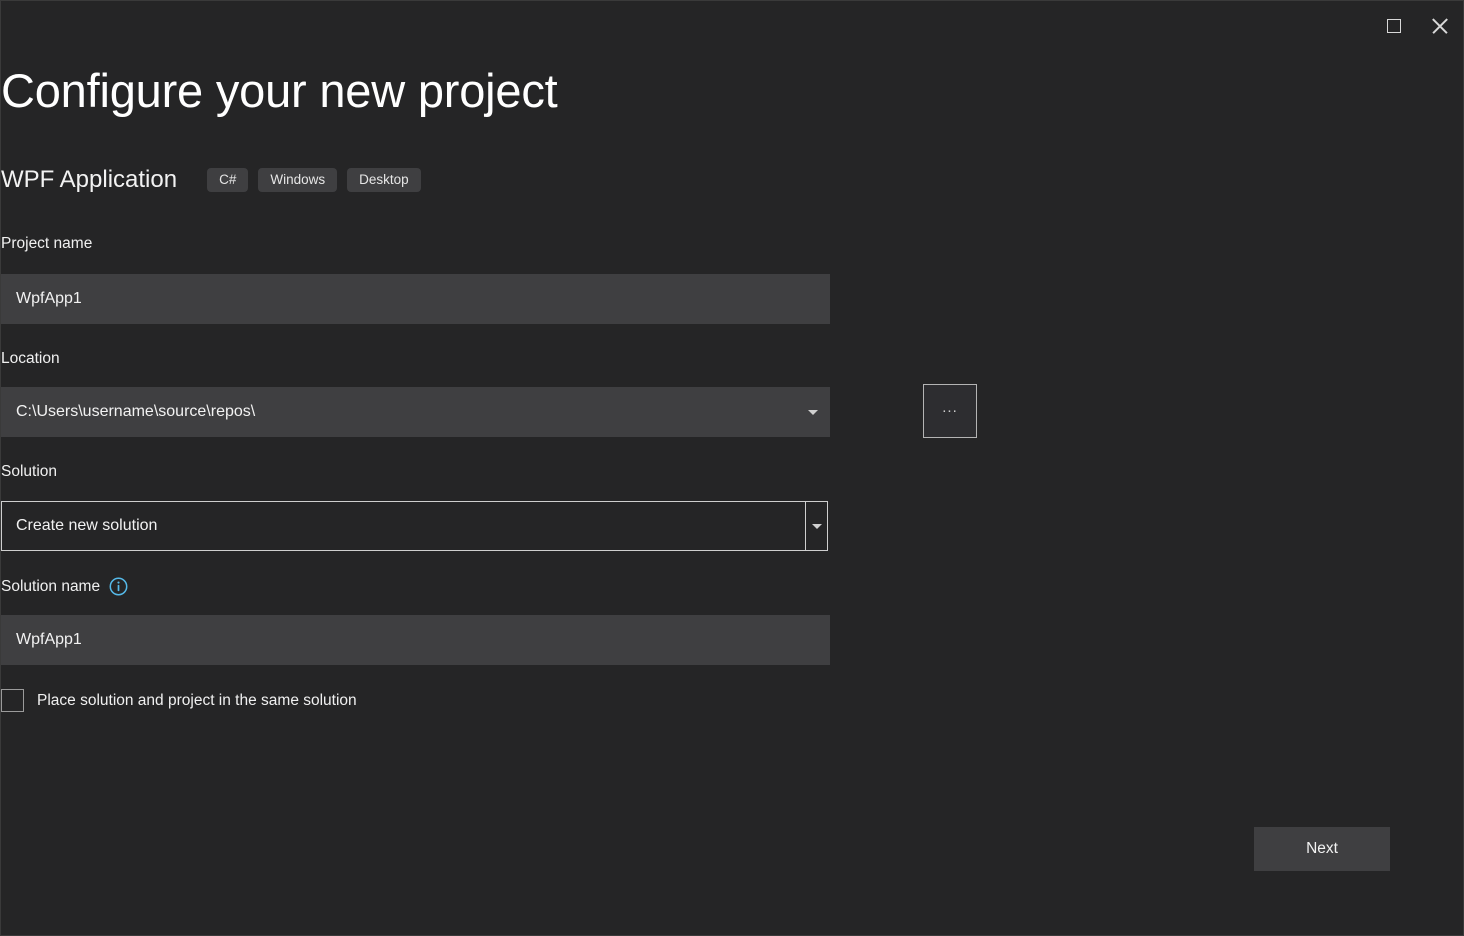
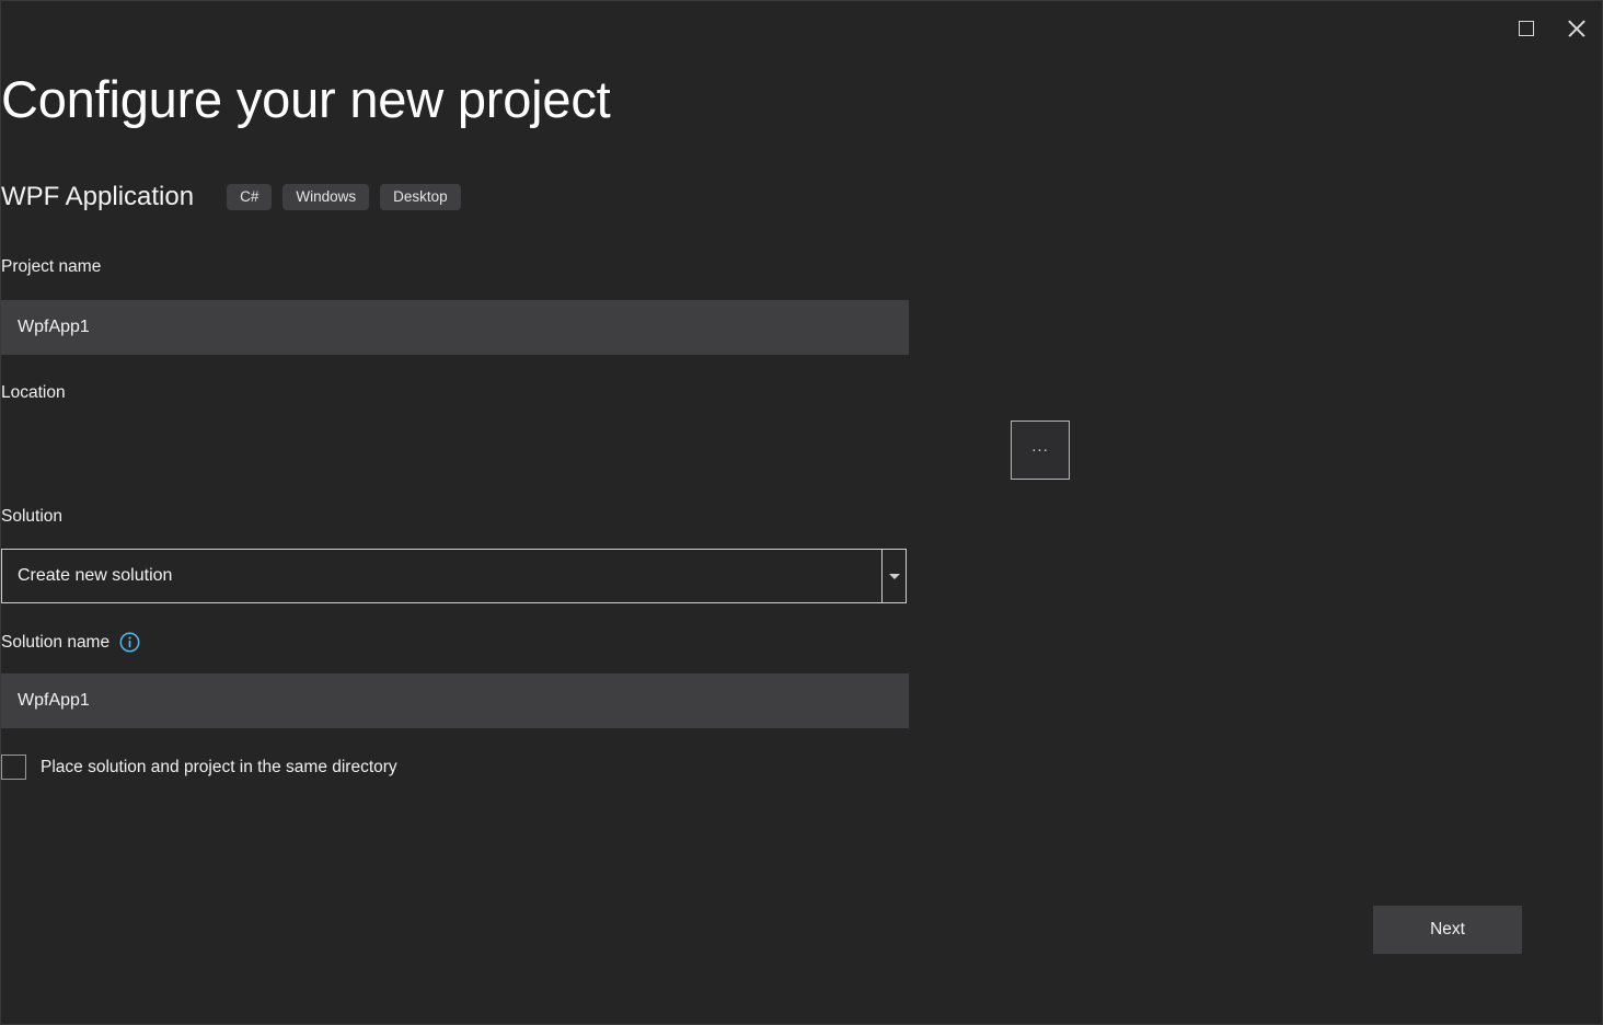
  Configure your new project
  WPF Application
  C#
  Windows
  Desktop
  Project name
  WpfApp1
  Location
- C:\Users\username\source\repos\
  ...
  Solution
  Create new solution
  Solution name
  WpfApp1
- Place solution and project in the same solution
+ Place solution and project in the same directory
  Next
